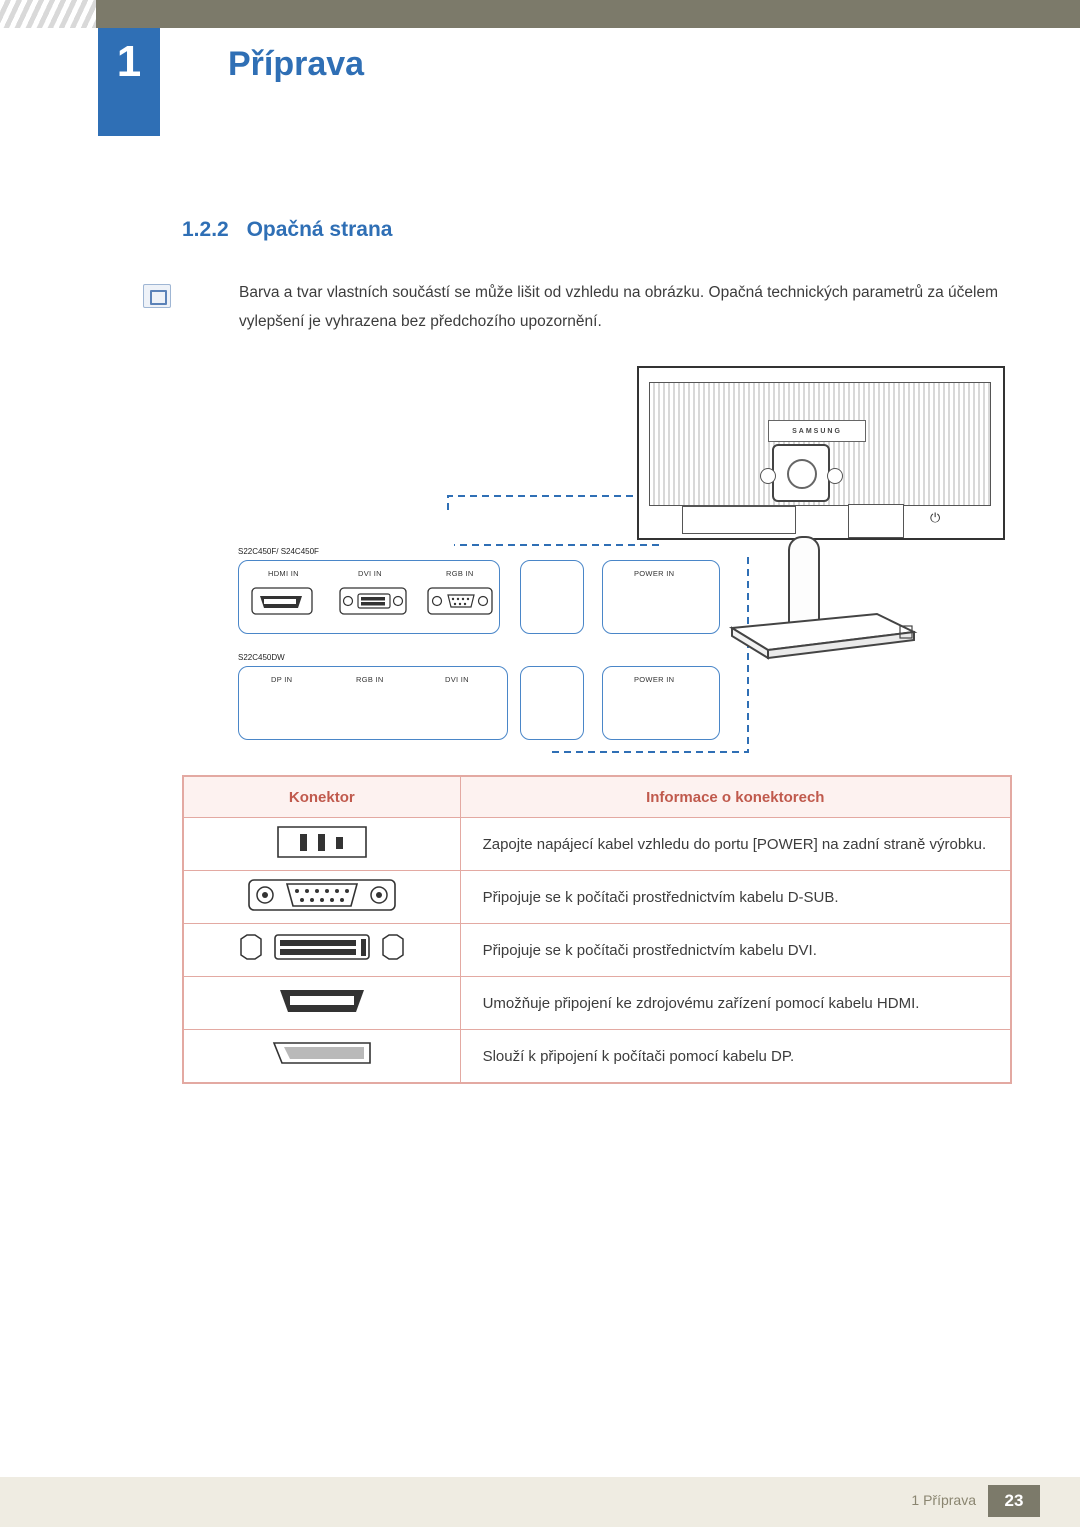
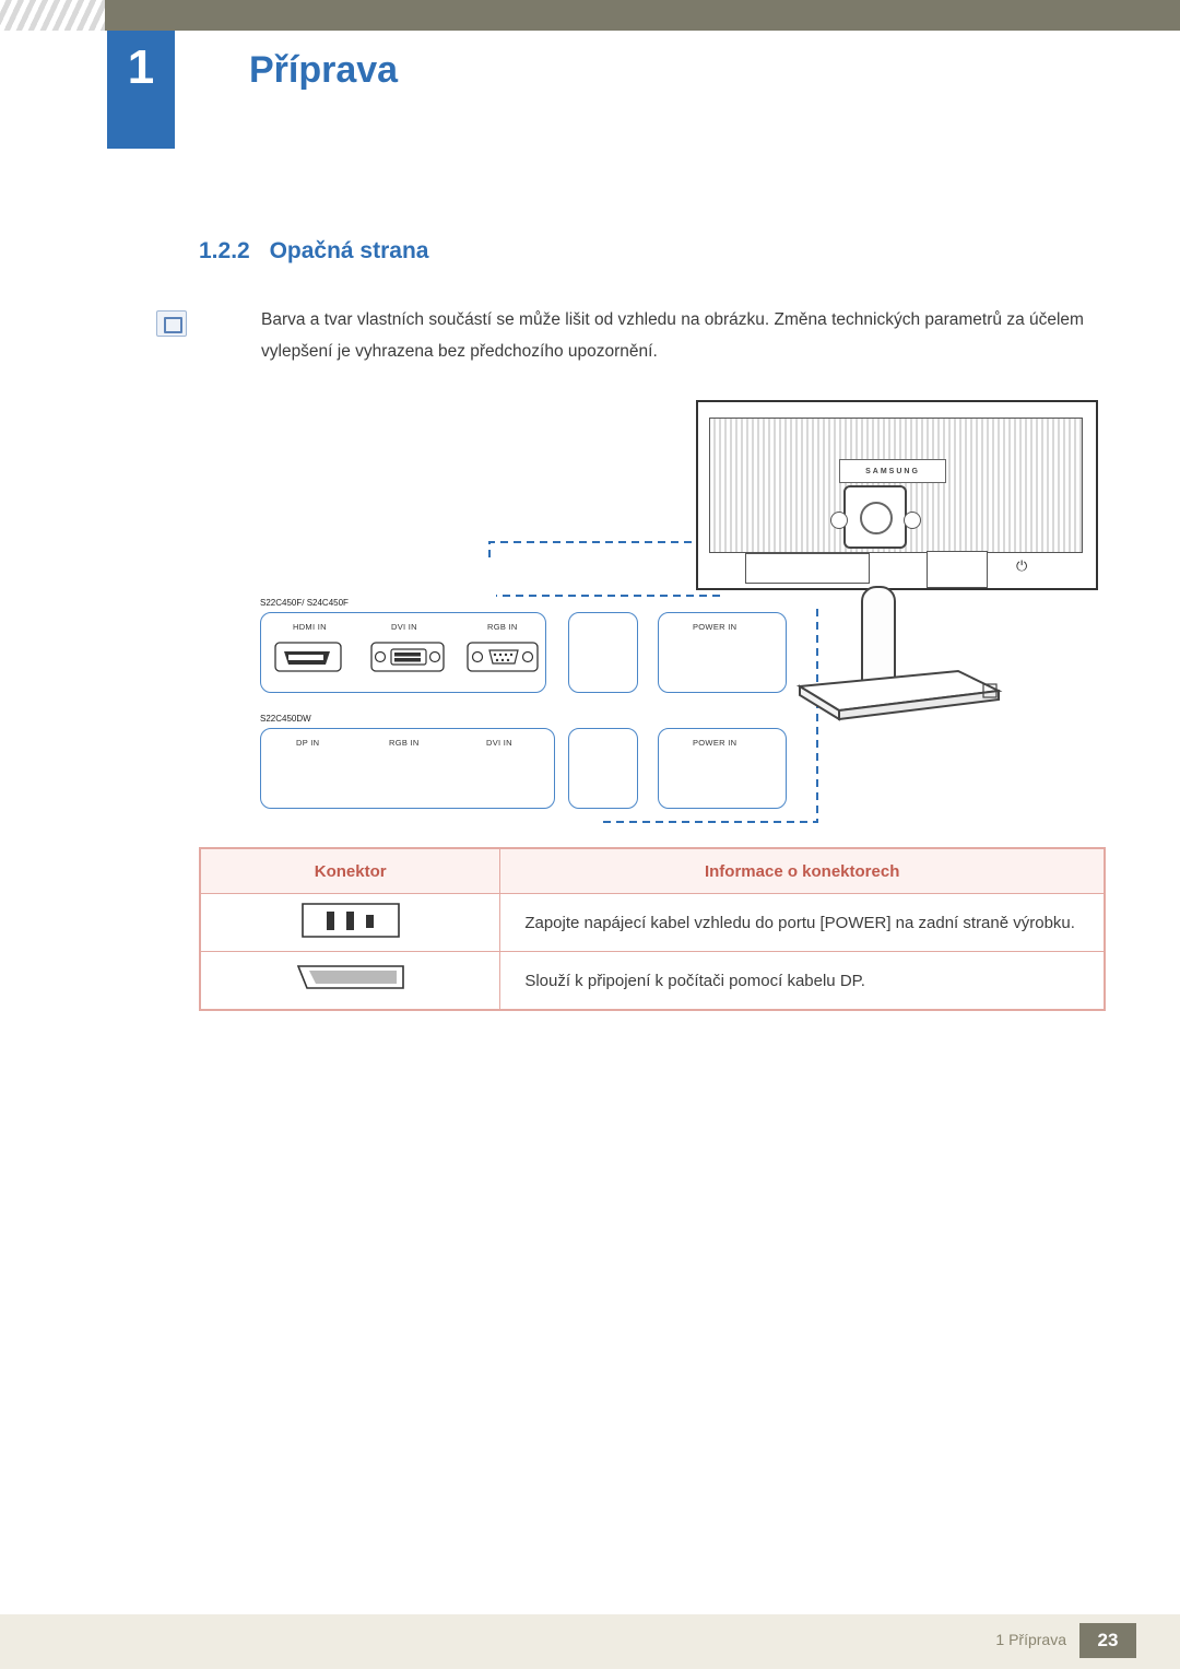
  1
  Příprava
  1.2.2 Opačná strana
- Barva a tvar vlastních součástí se může lišit od vzhledu na obrázku. Opačná technických parametrů za účelem vylepšení je vyhrazena bez předchozího upozornění.
+ Barva a tvar vlastních součástí se může lišit od vzhledu na obrázku. Změna technických parametrů za účelem vylepšení je vyhrazena bez předchozího upozornění.
  ⏻
  S22C450F/ S24C450F
  HDMI IN
  DVI IN
  RGB IN
  POWER IN
  S22C450DW
  DP IN
  RGB IN
  DVI IN
  POWER IN
  Konektor	Informace o konektorech
  	Zapojte napájecí kabel vzhledu do portu [POWER] na zadní straně výrobku.
- 	Připojuje se k počítači prostřednictvím kabelu D-SUB.
- 	Připojuje se k počítači prostřednictvím kabelu DVI.
- 	Umožňuje připojení ke zdrojovému zařízení pomocí kabelu HDMI.
  	Slouží k připojení k počítači pomocí kabelu DP.
  1 Příprava
  23
